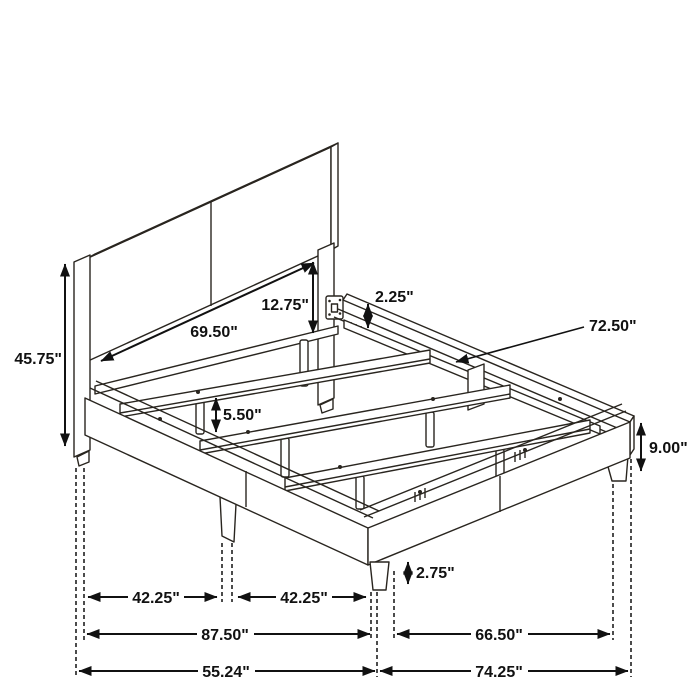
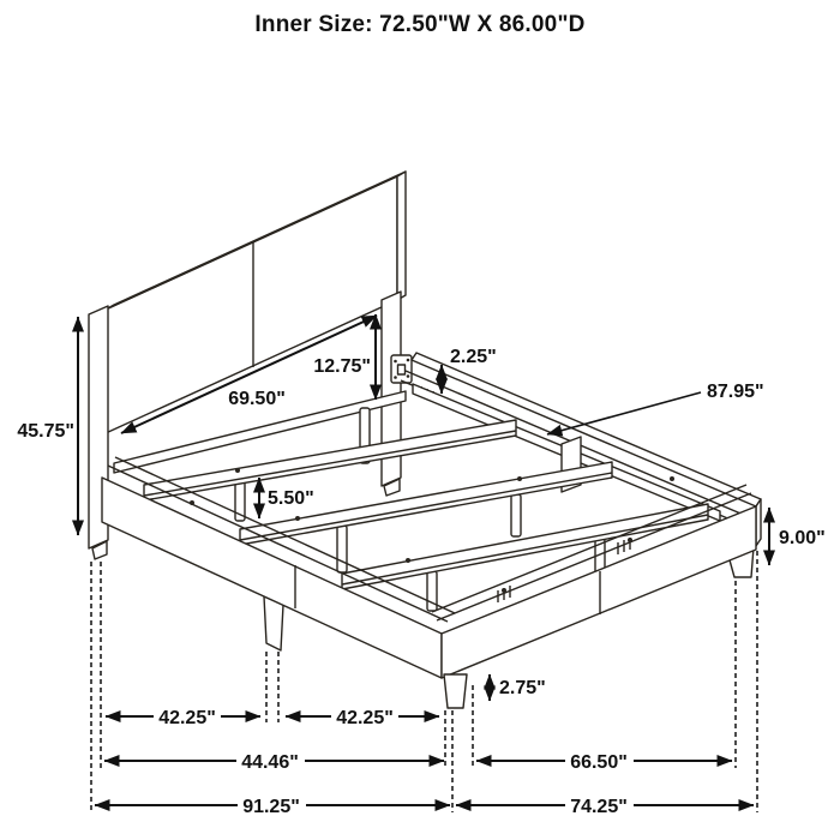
+ Inner Size: 72.50"W X 86.00"D
  45.75"
  69.50"
  12.75"
  2.25"
- 72.50"
+ 87.95"
  5.50"
  9.00"
  2.75"
  42.25"
  42.25"
- 87.50"
+ 44.46"
  66.50"
- 55.24"
+ 91.25"
  74.25"
